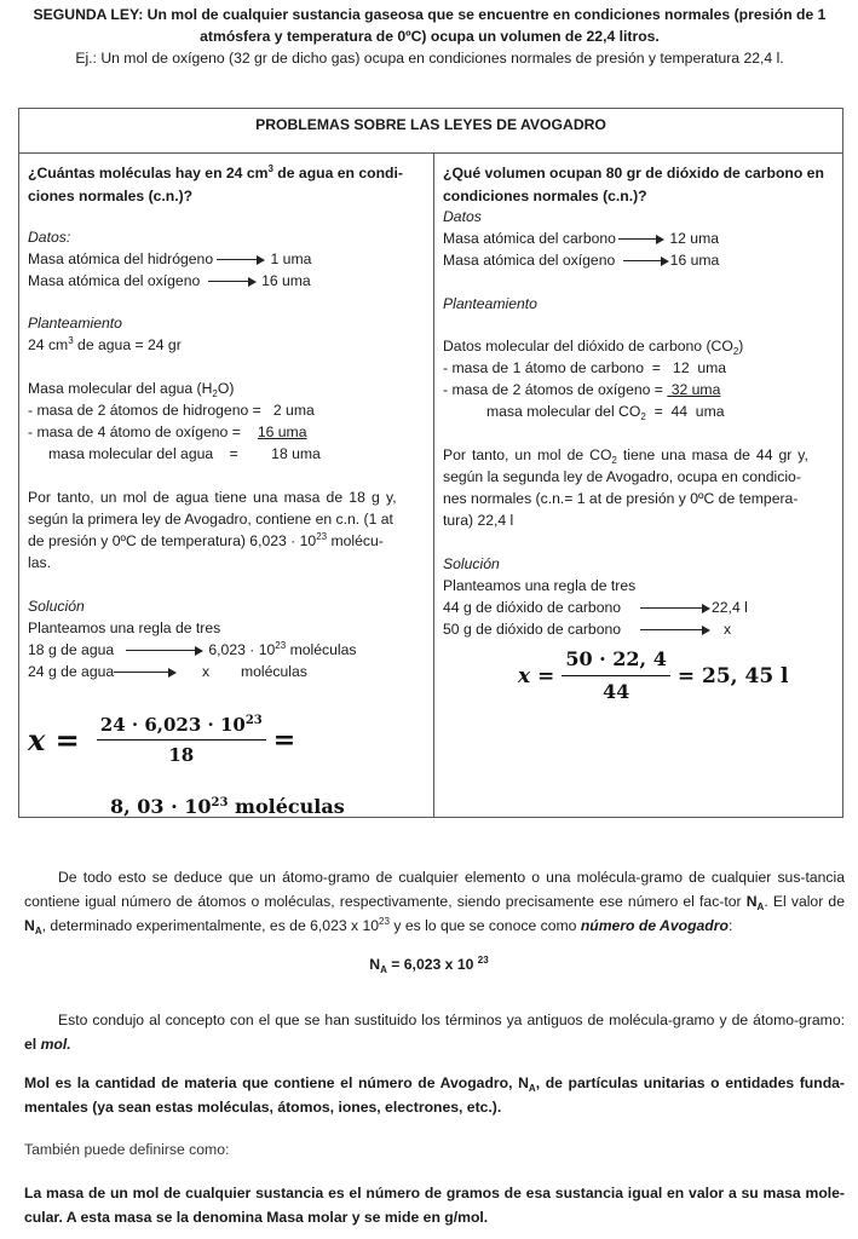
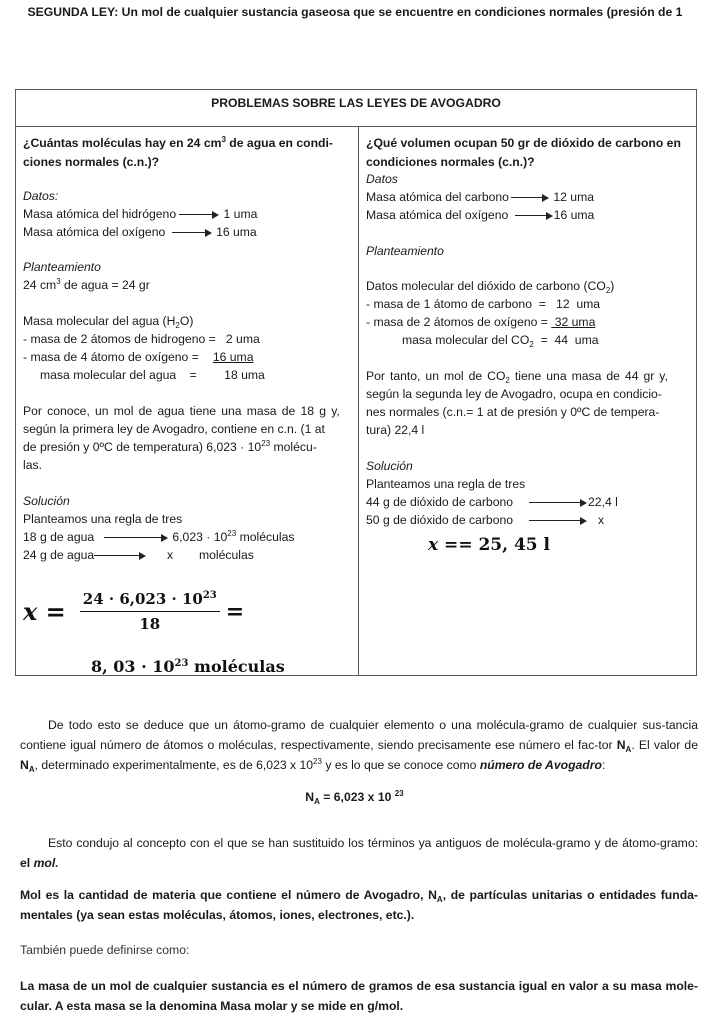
  SEGUNDA LEY: Un mol de cualquier sustancia gaseosa que se encuentre en condiciones normales (presión de 1
- atmósfera y temperatura de 0ºC) ocupa un volumen de 22,4 litros.
- Ej.: Un mol de oxígeno (32 gr de dicho gas) ocupa en condiciones normales de presión y temperatura 22,4 l.
  PROBLEMAS SOBRE LAS LEYES DE AVOGADRO
  ¿Cuántas moléculas hay en 24 cm3 de agua en condi-
  ciones normales (c.n.)?
  Datos:
  Masa atómica del hidrógeno 1 uma
  Masa atómica del oxígeno 16 uma
  Planteamiento
  24 cm3 de agua = 24 gr
  Masa molecular del agua (H2O)
  - masa de 2 átomos de hidrogeno = 2 uma
  - masa de 4 átomo de oxígeno = 16 uma
  masa molecular del agua = 18 uma
- Por tanto, un mol de agua tiene una masa de 18 g y,
+ Por conoce, un mol de agua tiene una masa de 18 g y,
  según la primera ley de Avogadro, contiene en c.n. (1 at
  de presión y 0ºC de temperatura) 6,023 · 1023 molécu-
  las.
  Solución
  Planteamos una regla de tres
  18 g de agua 6,023 · 1023 moléculas
  24 g de agua x moléculas
  x =
  24 · 6,023 · 1023
  18
  =
  8, 03 · 1023 moléculas
- ¿Qué volumen ocupan 80 gr de dióxido de carbono en
+ ¿Qué volumen ocupan 50 gr de dióxido de carbono en
  condiciones normales (c.n.)?
  Datos
  Masa atómica del carbono 12 uma
  Masa atómica del oxígeno 16 uma
  Planteamiento
  Datos molecular del dióxido de carbono (CO2)
  - masa de 1 átomo de carbono = 12 uma
  - masa de 2 átomos de oxígeno = 32 uma
  masa molecular del CO2 = 44 uma
  Por tanto, un mol de CO2 tiene una masa de 44 gr y,
  según la segunda ley de Avogadro, ocupa en condicio-
  nes normales (c.n.= 1 at de presión y 0ºC de tempera-
  tura) 22,4 l
  Solución
  Planteamos una regla de tres
  44 g de dióxido de carbono 22,4 l
  50 g de dióxido de carbono x
  x =
- 50 · 22, 4
- 44
  = 25, 45 l
  De todo esto se deduce que un átomo-gramo de cualquier elemento o una molécula-gramo de cualquier sus-tancia contiene igual número de átomos o moléculas, respectivamente, siendo precisamente ese número el fac-tor NA. El valor de NA, determinado experimentalmente, es de 6,023 x 1023 y es lo que se conoce como número de Avogadro:
  NA = 6,023 x 10 23
  Esto condujo al concepto con el que se han sustituido los términos ya antiguos de molécula-gramo y de átomo-gramo: el mol.
  Mol es la cantidad de materia que contiene el número de Avogadro, NA, de partículas unitarias o entidades funda-mentales (ya sean estas moléculas, átomos, iones, electrones, etc.).
  También puede definirse como:
  La masa de un mol de cualquier sustancia es el número de gramos de esa sustancia igual en valor a su masa mole-cular. A esta masa se la denomina Masa molar y se mide en g/mol.
